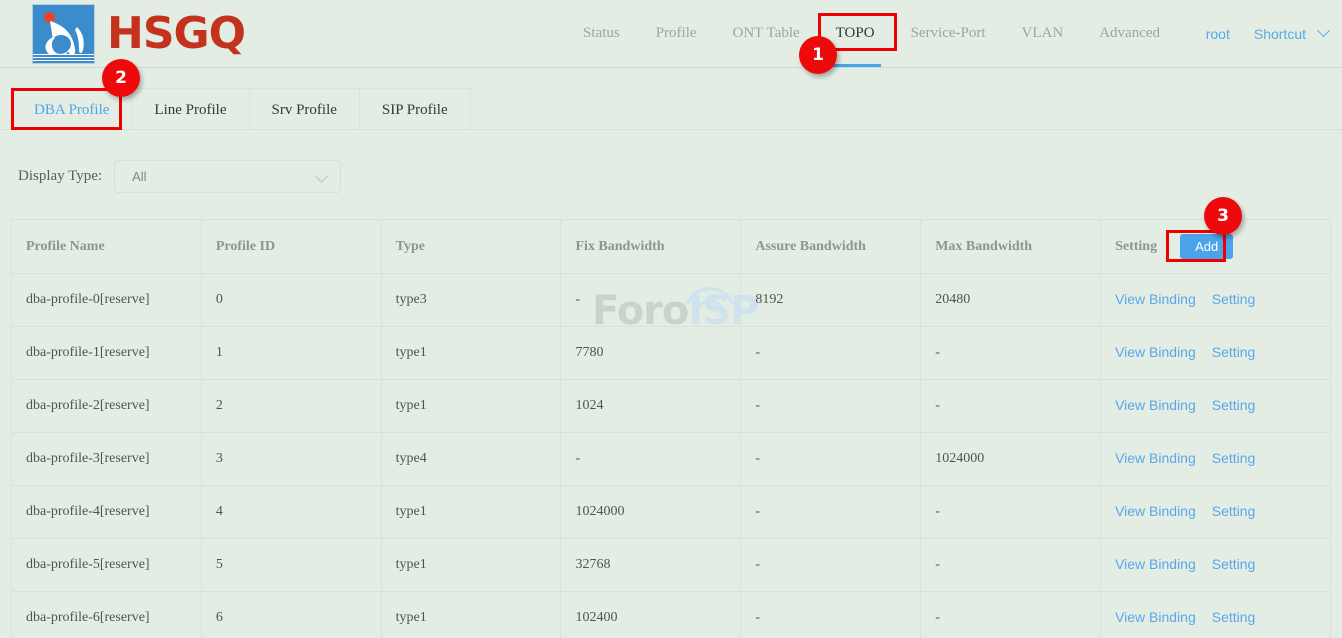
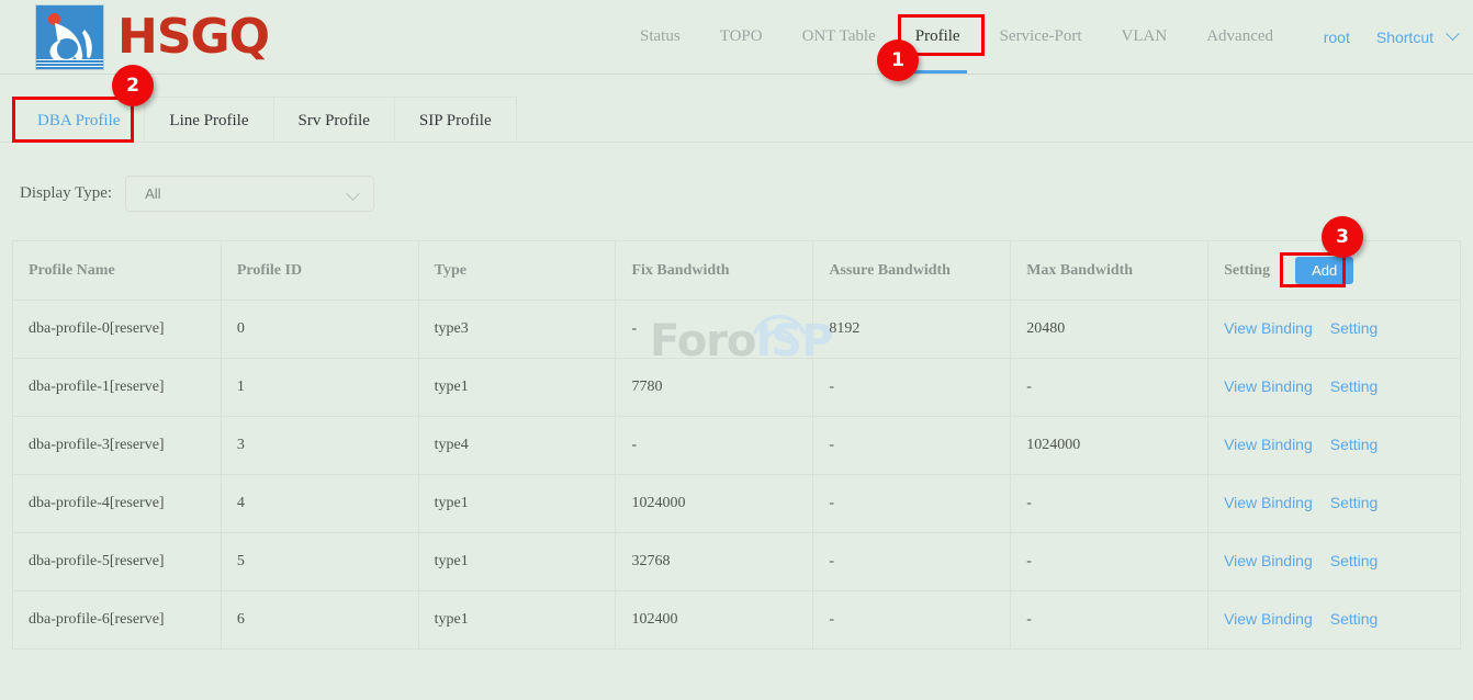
  HSGQ
  Status
- Profile
+ TOPO
  ONT Table
- TOPO
+ Profile
  Service-Port
  VLAN
  Advanced
  root
  Shortcut
  DBA Profile
  Line Profile
  Srv Profile
  SIP Profile
  Display Type:
  All
  ForoISP
  Profile Name	Profile ID	Type	Fix Bandwidth	Assure Bandwidth	Max Bandwidth	Setting Add
  dba-profile-0[reserve]	0	type3	-	8192	20480	View Binding Setting
  dba-profile-1[reserve]	1	type1	7780	-	-	View Binding Setting
- dba-profile-2[reserve]	2	type1	1024	-	-	View Binding Setting
  dba-profile-3[reserve]	3	type4	-	-	1024000	View Binding Setting
  dba-profile-4[reserve]	4	type1	1024000	-	-	View Binding Setting
  dba-profile-5[reserve]	5	type1	32768	-	-	View Binding Setting
  dba-profile-6[reserve]	6	type1	102400	-	-	View Binding Setting
  1
  2
  3
